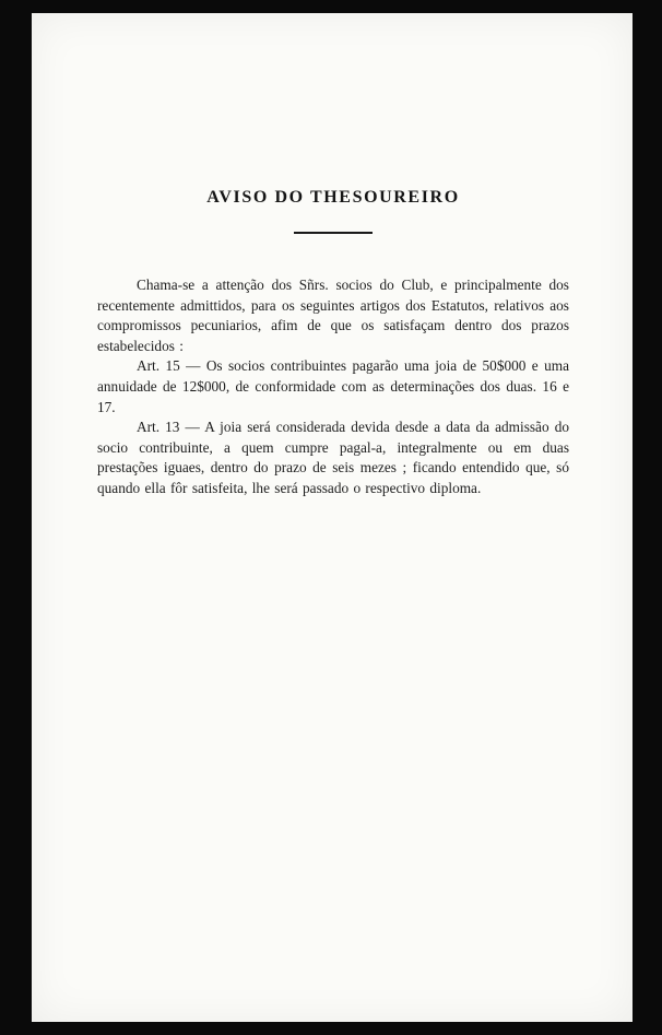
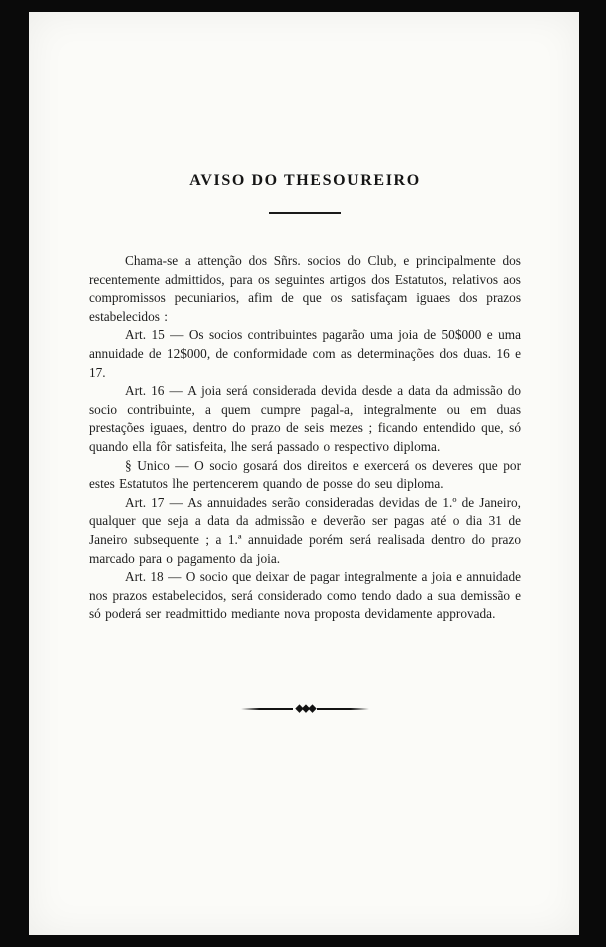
  AVISO DO THESOUREIRO
- Chama-se a attenção dos Sñrs. socios do Club, e principalmente dos recentemente admittidos, para os seguintes artigos dos Estatutos, relativos aos compromissos pecuniarios, afim de que os satisfaçam dentro dos prazos estabelecidos :
+ Chama-se a attenção dos Sñrs. socios do Club, e principalmente dos recentemente admittidos, para os seguintes artigos dos Estatutos, relativos aos compromissos pecuniarios, afim de que os satisfaçam iguaes dos prazos estabelecidos :
  Art. 15 — Os socios contribuintes pagarão uma joia de 50$000 e uma annuidade de 12$000, de conformidade com as determinações dos duas. 16 e 17.
- Art. 13 — A joia será considerada devida desde a data da admissão do socio contribuinte, a quem cumpre pagal-a, integralmente ou em duas prestações iguaes, dentro do prazo de seis mezes ; ficando entendido que, só quando ella fôr satisfeita, lhe será passado o respectivo diploma.
+ Art. 16 — A joia será considerada devida desde a data da admissão do socio contribuinte, a quem cumpre pagal-a, integralmente ou em duas prestações iguaes, dentro do prazo de seis mezes ; ficando entendido que, só quando ella fôr satisfeita, lhe será passado o respectivo diploma.
+ § Unico — O socio gosará dos direitos e exercerá os deveres que por estes Estatutos lhe pertencerem quando de posse do seu diploma.
+ Art. 17 — As annuidades serão consideradas devidas de 1.º de Janeiro, qualquer que seja a data da admissão e deverão ser pagas até o dia 31 de Janeiro subsequente ; a 1.ª annuidade porém será realisada dentro do prazo marcado para o pagamento da joia.
+ Art. 18 — O socio que deixar de pagar integralmente a joia e annuidade nos prazos estabelecidos, será considerado como tendo dado a sua demissão e só poderá ser readmittido mediante nova proposta devidamente approvada.
+ ◆◆◆
